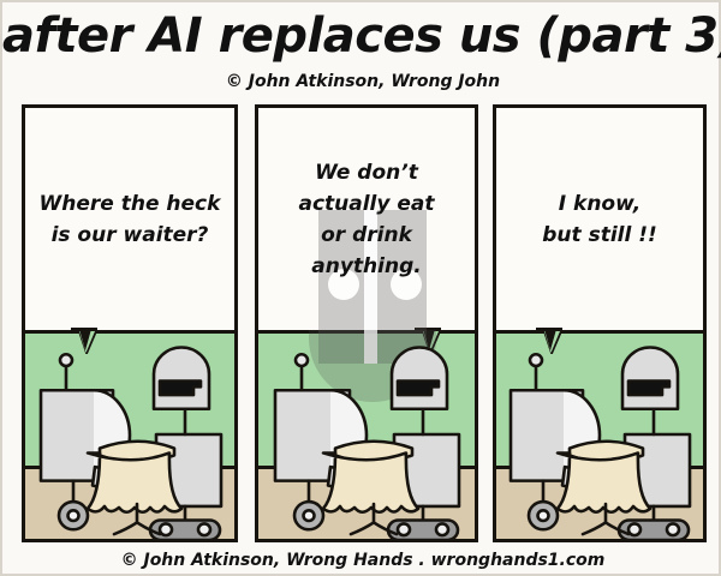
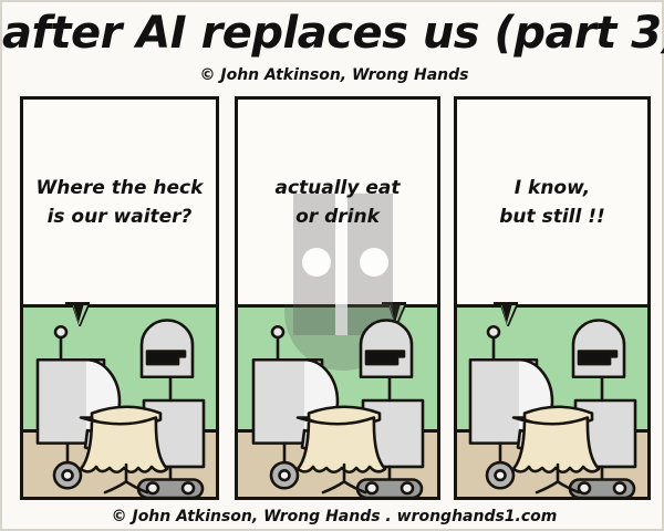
  after AI replaces us (part 3
- © John Atkinson, Wrong John
+ © John Atkinson, Wrong Hands
  Where the heck
  is our waiter?
- We don’t
  actually eat
  or drink
- anything.
  I know,
  but still !!
  © John Atkinson, Wrong Hands . wronghands1.com
